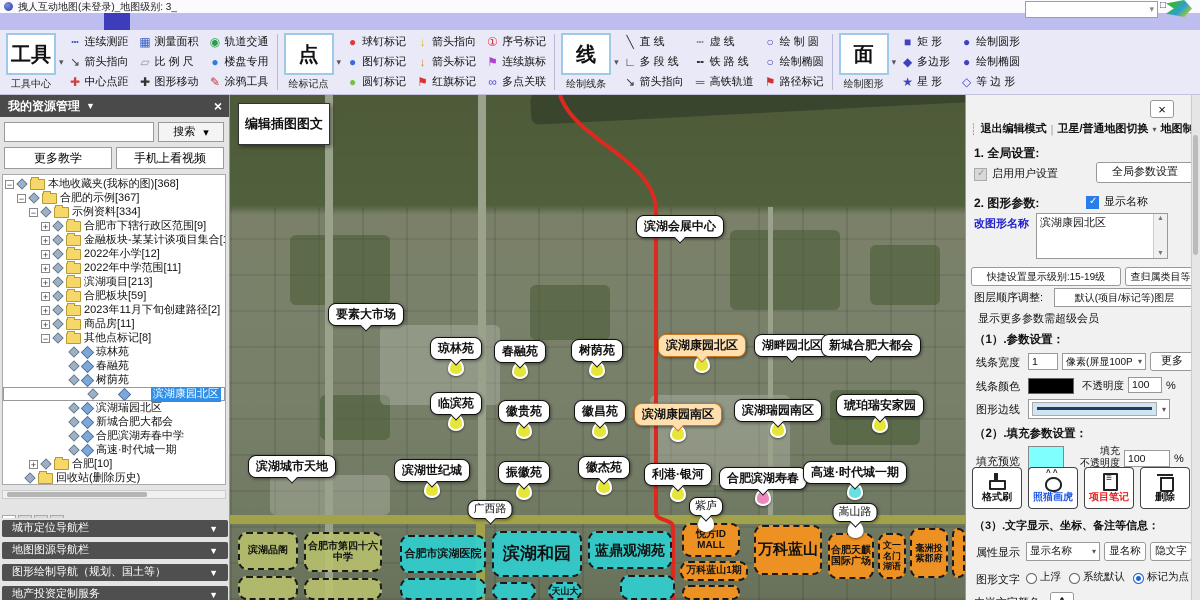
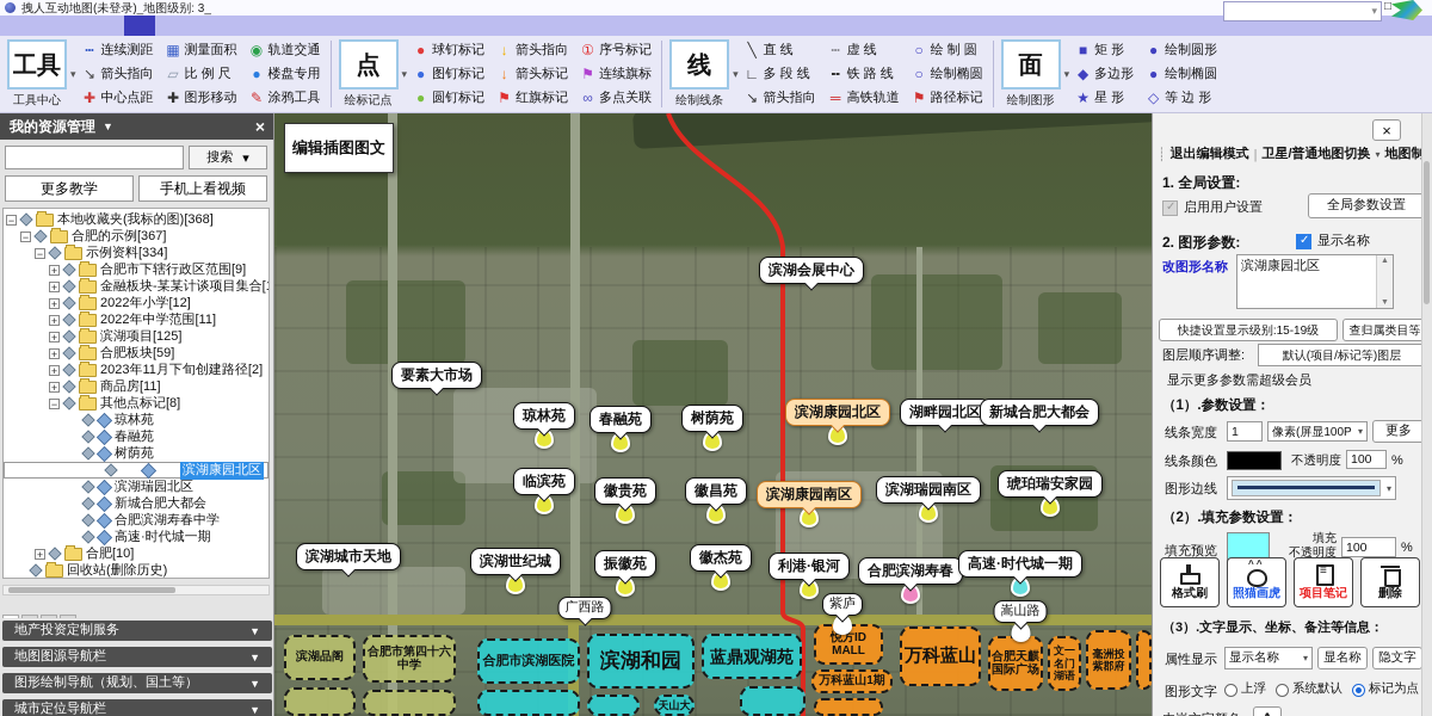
  拽人互动地图(未登录)_地图级别: 3_
  □
  ▾
  工具
  工具中心
  ▾
  ┅
  连续测距
  ↘
  箭头指向
  ✚
  中心点距
  ▦
  测量面积
  ▱
  比 例 尺
  ✚
  图形移动
  ◉
  轨道交通
  ●
  楼盘专用
  ✎
  涂鸦工具
  点
  绘标记点
  ▾
  ●
  球钉标记
  ●
  图钉标记
  ●
  圆钉标记
  ↓
  箭头指向
  ↓
  箭头标记
  ⚑
  红旗标记
  ①
  序号标记
  ⚑
  连续旗标
  ∞
  多点关联
  线
  绘制线条
  ▾
  ╲
  直 线
  ∟
  多 段 线
  ↘
  箭头指向
  ┄
  虚 线
  ╍
  铁 路 线
  ═
  高铁轨道
  ○
  绘 制 圆
  ○
  绘制椭圆
  ⚑
  路径标记
  面
  绘制图形
  ▾
  ■
  矩 形
  ◆
  多边形
  ★
  星 形
  ●
  绘制圆形
  ●
  绘制椭圆
  ◇
  等 边 形
  我的资源管理
  ▼
  ×
  搜索
  ▾
  更多教学
  手机上看视频
  −
  本地收藏夹(我标的图)[368]
  −
  合肥的示例[367]
  −
  示例资料[334]
  +
  合肥市下辖行政区范围[9]
  +
  金融板块-某某计谈项目集合[
  +
  2022年小学[12]
  +
  2022年中学范围[11]
  +
- 滨湖项目[213]
+ 滨湖项目[125]
  +
  合肥板块[59]
  +
  2023年11月下旬创建路径[2]
  +
  商品房[11]
  −
  其他点标记[8]
  琼林苑
  春融苑
  树荫苑
  滨湖康园北区
  滨湖瑞园北区
  新城合肥大都会
  合肥滨湖寿春中学
  高速·时代城一期
  +
  合肥[10]
  回收站(删除历史)
- 城市定位导航栏
+ 地产投资定制服务
  ▼
  地图图源导航栏
  ▼
  图形绘制导航（规划、国土等）
  ▼
- 地产投资定制服务
+ 城市定位导航栏
  ▼
  滨湖品阁
  合肥市第四十六中学
  合肥市滨湖医院
  滨湖和园
  蓝鼎观湖苑
  天山大
  悦方ID MALL
  万科蓝山1期
  万科蓝山
  合肥天麒国际广场
  文一名门湖语
  毫洲投紫郡府
  滨湖会展中心
  要素大市场
  琼林苑
  春融苑
  树荫苑
  滨湖康园北区
  湖畔园北区
  新城合肥大都会
  临滨苑
  徽贵苑
  徽昌苑
  滨湖康园南区
  滨湖瑞园南区
  琥珀瑞安家园
  滨湖城市天地
  滨湖世纪城
  振徽苑
  徽杰苑
  利港·银河
  合肥滨湖寿春
  高速·时代城一期
  广西路
  紫庐
  嵩山路
  编辑插图图文
  ×
  ┊
  退出编辑模式
  |
  卫星/普通地图切换
  ▾
  地图制
  1. 全局设置:
  启用用户设置
  全局参数设置
  2. 图形参数:
  显示名称
  改图形名称
  滨湖康园北区
  快捷设置显示级别:15-19级
  查归属类目等
  图层顺序调整:
  默认(项目/标记等)图层
  显示更多参数需超级会员
  （1）.参数设置：
  线条宽度
  1
  像素(屏显100P
  ▾
  更多
  线条颜色
  不透明度
  100
  %
  图形边线
  ▾
  （2）.填充参数设置：
  填充预览
  填充
  不透明度
  100
  %
  格式刷
  照猫画虎
  项目笔记
  删除
  （3）.文字显示、坐标、备注等信息：
  属性显示
  显示名称
  ▾
  显名称
  隐文字
  图形文字
  上浮
  系统默认
  标记为点
